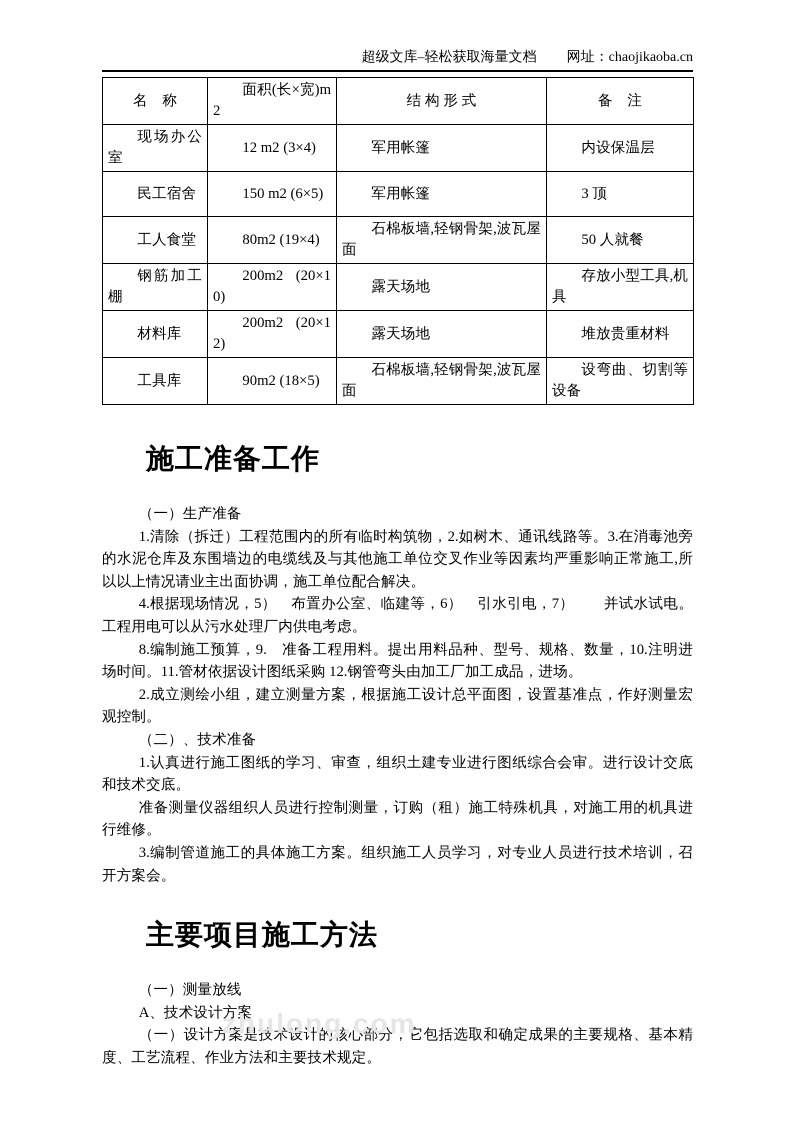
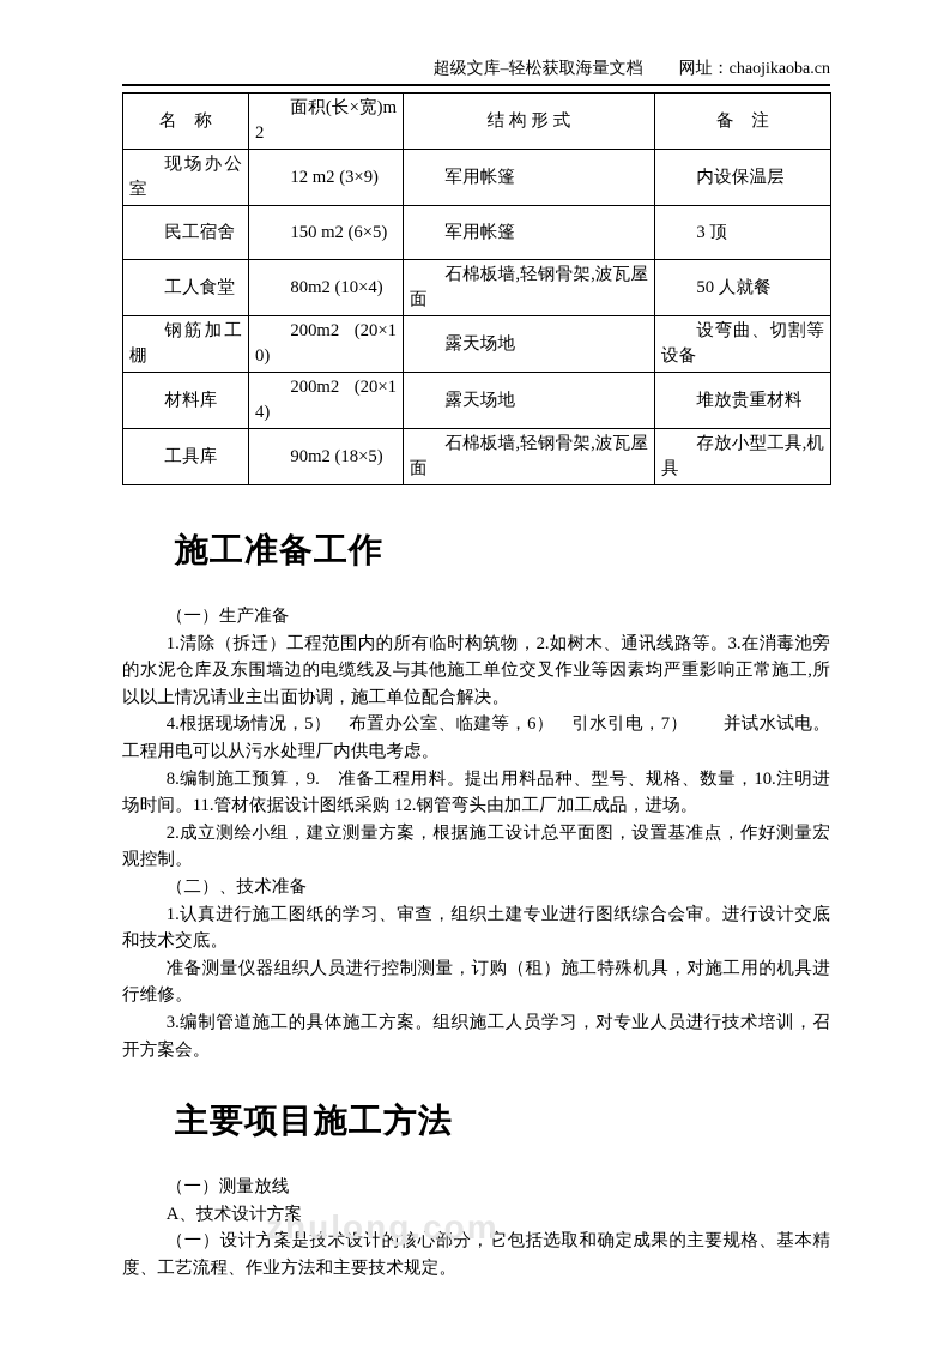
  超级文库–轻松获取海量文档
  网址：chaojikaoba.cn
  名 称	面积(长×宽)m2	结 构 形 式	备 注
- 现场办公室	12 m2 (3×4)	军用帐篷	内设保温层
+ 现场办公室	12 m2 (3×9)	军用帐篷	内设保温层
  民工宿舍	150 m2 (6×5)	军用帐篷	3 顶
- 工人食堂	80m2 (19×4)	石棉板墙,轻钢骨架,波瓦屋面	50 人就餐
+ 工人食堂	80m2 (10×4)	石棉板墙,轻钢骨架,波瓦屋面	50 人就餐
- 钢筋加工棚	200m2 (20×10)	露天场地	存放小型工具,机具
+ 钢筋加工棚	200m2 (20×10)	露天场地	设弯曲、切割等设备
- 材料库	200m2 (20×12)	露天场地	堆放贵重材料
+ 材料库	200m2 (20×14)	露天场地	堆放贵重材料
- 工具库	90m2 (18×5)	石棉板墙,轻钢骨架,波瓦屋面	设弯曲、切割等设备
+ 工具库	90m2 (18×5)	石棉板墙,轻钢骨架,波瓦屋面	存放小型工具,机具
  施工准备工作
  （一）生产准备
  1.清除（拆迁）工程范围内的所有临时构筑物，2.如树木、通讯线路等。3.在消毒池旁的水泥仓库及东围墙边的电缆线及与其他施工单位交叉作业等因素均严重影响正常施工,所以以上情况请业主出面协调，施工单位配合解决。
  4.根据现场情况，5） 布置办公室、临建等，6） 引水引电，7） 并试水试电。工程用电可以从污水处理厂内供电考虑。
  8.编制施工预算，9. 准备工程用料。提出用料品种、型号、规格、数量，10.注明进场时间。11.管材依据设计图纸采购 12.钢管弯头由加工厂加工成品，进场。
  2.成立测绘小组，建立测量方案，根据施工设计总平面图，设置基准点，作好测量宏观控制。
  （二）、技术准备
  1.认真进行施工图纸的学习、审查，组织土建专业进行图纸综合会审。进行设计交底和技术交底。
  准备测量仪器组织人员进行控制测量，订购（租）施工特殊机具，对施工用的机具进行维修。
  3.编制管道施工的具体施工方案。组织施工人员学习，对专业人员进行技术培训，召开方案会。
  主要项目施工方法
  （一）测量放线
  A、技术设计方案
  （一）设计方案是技术设计的核心部分，它包括选取和确定成果的主要规格、基本精度、工艺流程、作业方法和主要技术规定。
  zhulong.com
